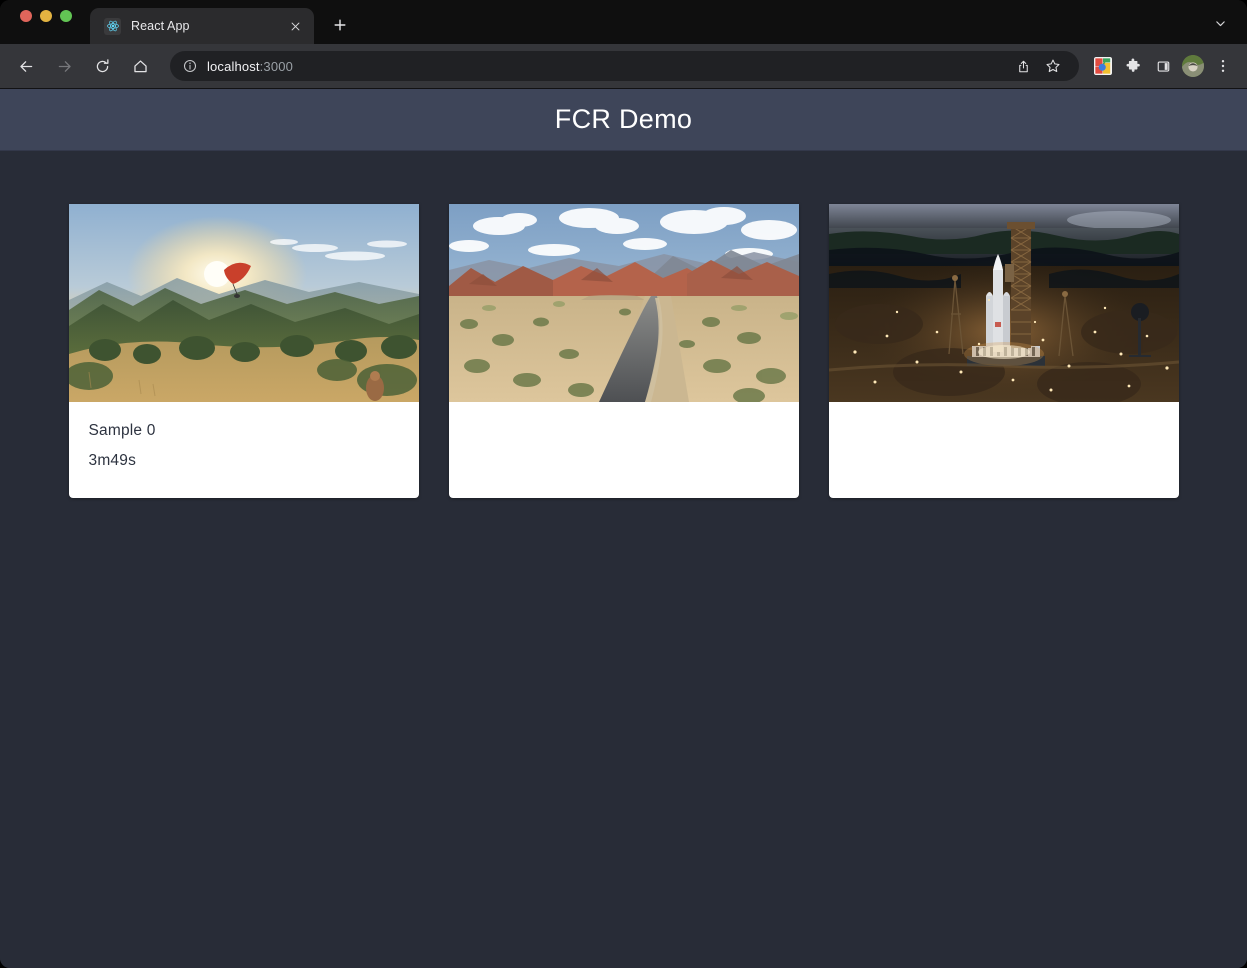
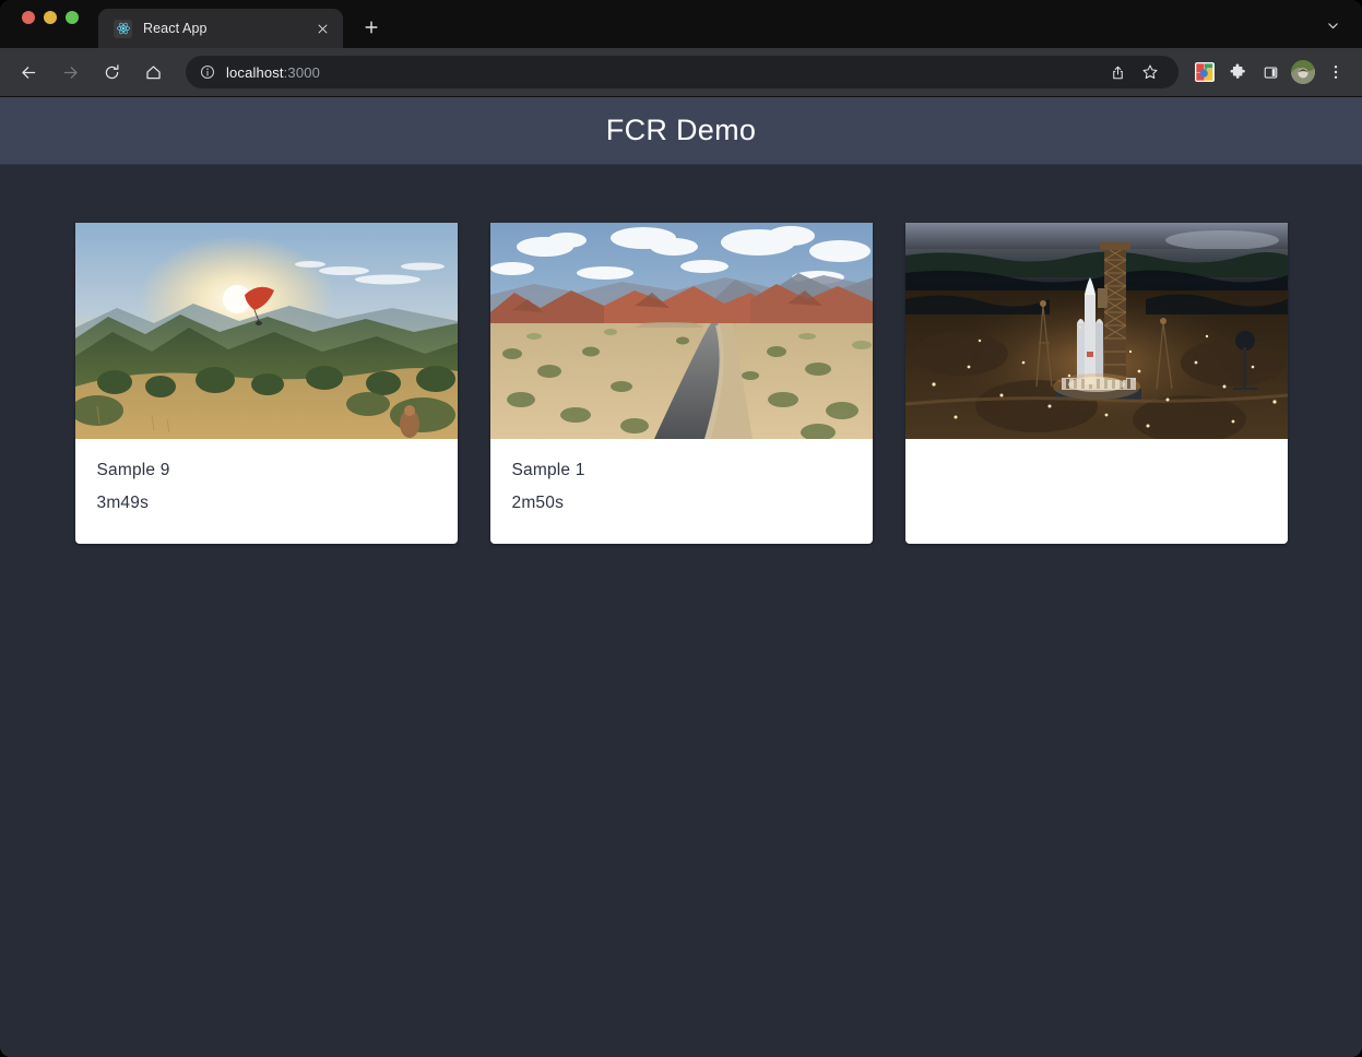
  React App
  localhost:3000
  FCR Demo
- Sample 0
+ Sample 9
  3m49s
+ Sample 1
+ 2m50s
